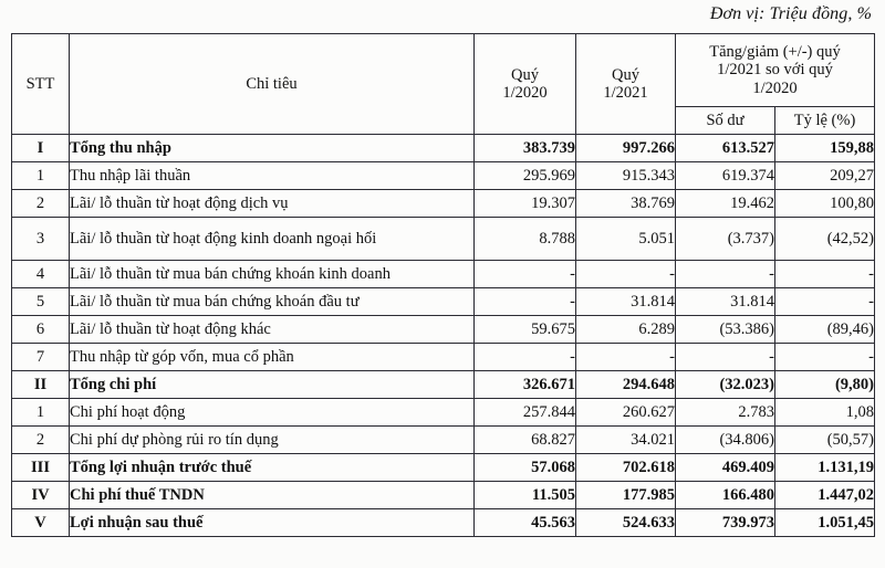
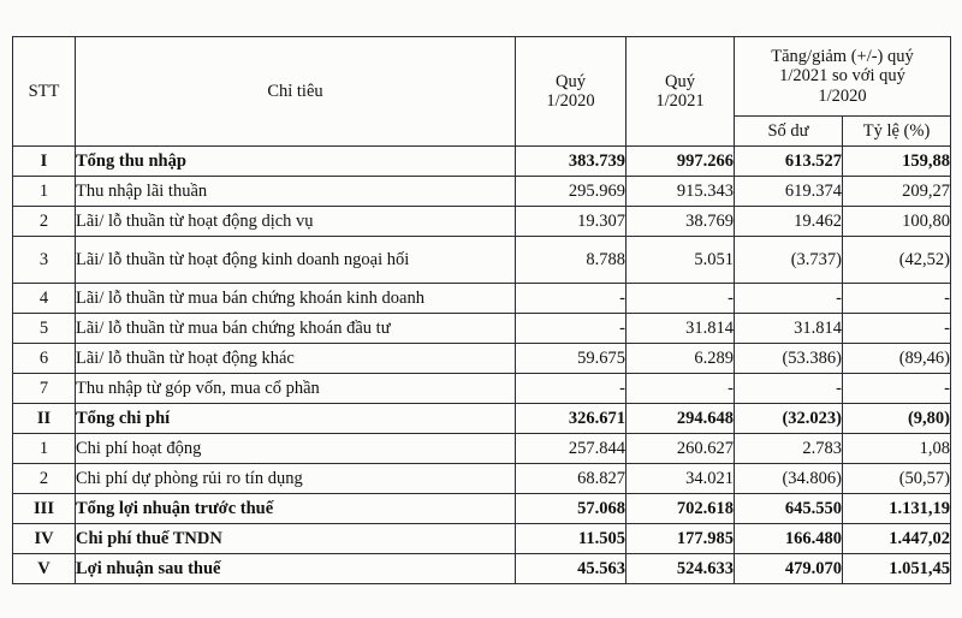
- Đơn vị: Triệu đồng, %
  STT	Chỉ tiêu	Quý 1/2020	Quý 1/2021	Tăng/giảm (+/-) quý 1/2021 so với quý 1/2020
  Số dư	Tỷ lệ (%)
  I	Tổng thu nhập	383.739	997.266	613.527	159,88
  1	Thu nhập lãi thuần	295.969	915.343	619.374	209,27
  2	Lãi/ lỗ thuần từ hoạt động dịch vụ	19.307	38.769	19.462	100,80
  3	Lãi/ lỗ thuần từ hoạt động kinh doanh ngoại hối	8.788	5.051	(3.737)	(42,52)
  4	Lãi/ lỗ thuần từ mua bán chứng khoán kinh doanh	-	-	-	-
  5	Lãi/ lỗ thuần từ mua bán chứng khoán đầu tư	-	31.814	31.814	-
  6	Lãi/ lỗ thuần từ hoạt động khác	59.675	6.289	(53.386)	(89,46)
  7	Thu nhập từ góp vốn, mua cổ phần	-	-	-	-
  II	Tổng chi phí	326.671	294.648	(32.023)	(9,80)
  1	Chi phí hoạt động	257.844	260.627	2.783	1,08
  2	Chi phí dự phòng rủi ro tín dụng	68.827	34.021	(34.806)	(50,57)
- III	Tổng lợi nhuận trước thuế	57.068	702.618	469.409	1.131,19
+ III	Tổng lợi nhuận trước thuế	57.068	702.618	645.550	1.131,19
  IV	Chi phí thuế TNDN	11.505	177.985	166.480	1.447,02
- V	Lợi nhuận sau thuế	45.563	524.633	739.973	1.051,45
+ V	Lợi nhuận sau thuế	45.563	524.633	479.070	1.051,45
